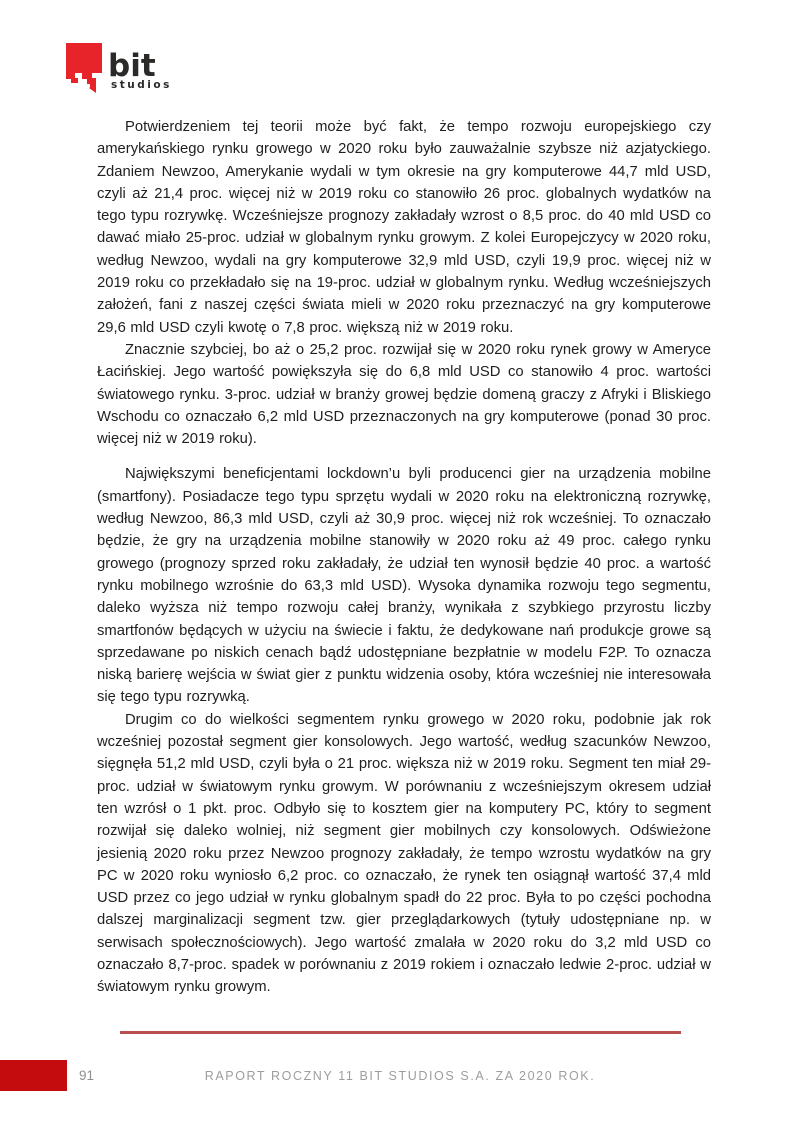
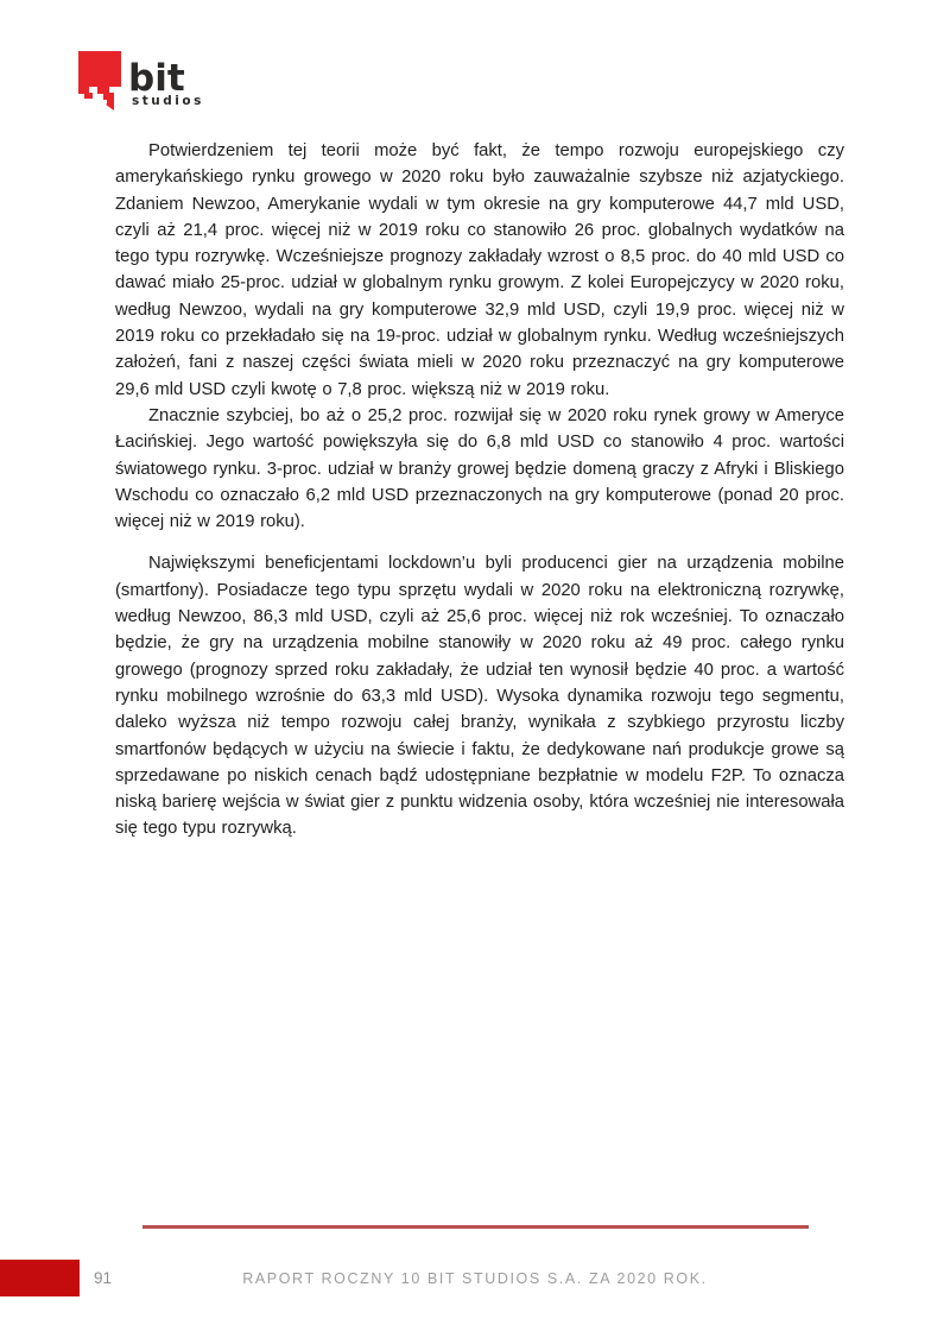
  bit
  studios
  Potwierdzeniem tej teorii może być fakt, że tempo rozwoju europejskiego czy amerykańskiego rynku growego w 2020 roku było zauważalnie szybsze niż azjatyckiego. Zdaniem Newzoo, Amerykanie wydali w tym okresie na gry komputerowe 44,7 mld USD, czyli aż 21,4 proc. więcej niż w 2019 roku co stanowiło 26 proc. globalnych wydatków na tego typu rozrywkę. Wcześniejsze prognozy zakładały wzrost o 8,5 proc. do 40 mld USD co dawać miało 25-proc. udział w globalnym rynku growym. Z kolei Europejczycy w 2020 roku, według Newzoo, wydali na gry komputerowe 32,9 mld USD, czyli 19,9 proc. więcej niż w 2019 roku co przekładało się na 19-proc. udział w globalnym rynku. Według wcześniejszych założeń, fani z naszej części świata mieli w 2020 roku przeznaczyć na gry komputerowe 29,6 mld USD czyli kwotę o 7,8 proc. większą niż w 2019 roku.
- Znacznie szybciej, bo aż o 25,2 proc. rozwijał się w 2020 roku rynek growy w Ameryce Łacińskiej. Jego wartość powiększyła się do 6,8 mld USD co stanowiło 4 proc. wartości światowego rynku. 3-proc. udział w branży growej będzie domeną graczy z Afryki i Bliskiego Wschodu co oznaczało 6,2 mld USD przeznaczonych na gry komputerowe (ponad 30 proc. więcej niż w 2019 roku).
+ Znacznie szybciej, bo aż o 25,2 proc. rozwijał się w 2020 roku rynek growy w Ameryce Łacińskiej. Jego wartość powiększyła się do 6,8 mld USD co stanowiło 4 proc. wartości światowego rynku. 3-proc. udział w branży growej będzie domeną graczy z Afryki i Bliskiego Wschodu co oznaczało 6,2 mld USD przeznaczonych na gry komputerowe (ponad 20 proc. więcej niż w 2019 roku).
- Największymi beneficjentami lockdown’u byli producenci gier na urządzenia mobilne (smartfony). Posiadacze tego typu sprzętu wydali w 2020 roku na elektroniczną rozrywkę, według Newzoo, 86,3 mld USD, czyli aż 30,9 proc. więcej niż rok wcześniej. To oznaczało będzie, że gry na urządzenia mobilne stanowiły w 2020 roku aż 49 proc. całego rynku growego (prognozy sprzed roku zakładały, że udział ten wynosił będzie 40 proc. a wartość rynku mobilnego wzrośnie do 63,3 mld USD). Wysoka dynamika rozwoju tego segmentu, daleko wyższa niż tempo rozwoju całej branży, wynikała z szybkiego przyrostu liczby smartfonów będących w użyciu na świecie i faktu, że dedykowane nań produkcje growe są sprzedawane po niskich cenach bądź udostępniane bezpłatnie w modelu F2P. To oznacza niską barierę wejścia w świat gier z punktu widzenia osoby, która wcześniej nie interesowała się tego typu rozrywką.
+ Największymi beneficjentami lockdown’u byli producenci gier na urządzenia mobilne (smartfony). Posiadacze tego typu sprzętu wydali w 2020 roku na elektroniczną rozrywkę, według Newzoo, 86,3 mld USD, czyli aż 25,6 proc. więcej niż rok wcześniej. To oznaczało będzie, że gry na urządzenia mobilne stanowiły w 2020 roku aż 49 proc. całego rynku growego (prognozy sprzed roku zakładały, że udział ten wynosił będzie 40 proc. a wartość rynku mobilnego wzrośnie do 63,3 mld USD). Wysoka dynamika rozwoju tego segmentu, daleko wyższa niż tempo rozwoju całej branży, wynikała z szybkiego przyrostu liczby smartfonów będących w użyciu na świecie i faktu, że dedykowane nań produkcje growe są sprzedawane po niskich cenach bądź udostępniane bezpłatnie w modelu F2P. To oznacza niską barierę wejścia w świat gier z punktu widzenia osoby, która wcześniej nie interesowała się tego typu rozrywką.
- Drugim co do wielkości segmentem rynku growego w 2020 roku, podobnie jak rok wcześniej pozostał segment gier konsolowych. Jego wartość, według szacunków Newzoo, sięgnęła 51,2 mld USD, czyli była o 21 proc. większa niż w 2019 roku. Segment ten miał 29-proc. udział w światowym rynku growym. W porównaniu z wcześniejszym okresem udział ten wzrósł o 1 pkt. proc. Odbyło się to kosztem gier na komputery PC, który to segment rozwijał się daleko wolniej, niż segment gier mobilnych czy konsolowych. Odświeżone jesienią 2020 roku przez Newzoo prognozy zakładały, że tempo wzrostu wydatków na gry PC w 2020 roku wyniosło 6,2 proc. co oznaczało, że rynek ten osiągnął wartość 37,4 mld USD przez co jego udział w rynku globalnym spadł do 22 proc. Była to po części pochodna dalszej marginalizacji segment tzw. gier przeglądarkowych (tytuły udostępniane np. w serwisach społecznościowych). Jego wartość zmalała w 2020 roku do 3,2 mld USD co oznaczało 8,7-proc. spadek w porównaniu z 2019 rokiem i oznaczało ledwie 2-proc. udział w światowym rynku growym.
  91
- RAPORT ROCZNY 11 BIT STUDIOS S.A. ZA 2020 ROK.
+ RAPORT ROCZNY 10 BIT STUDIOS S.A. ZA 2020 ROK.
